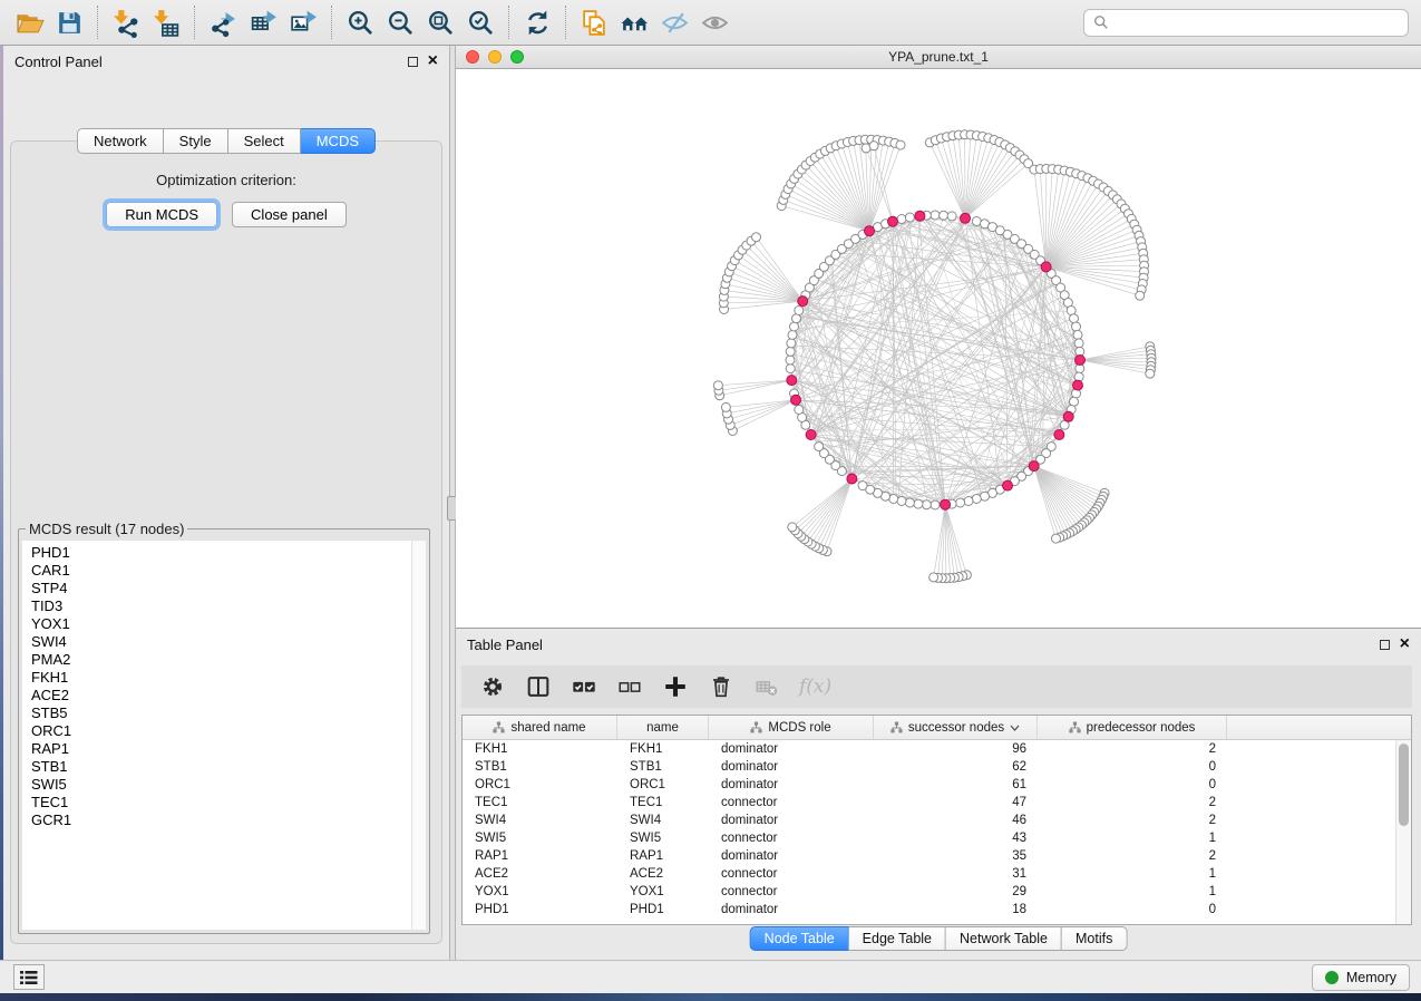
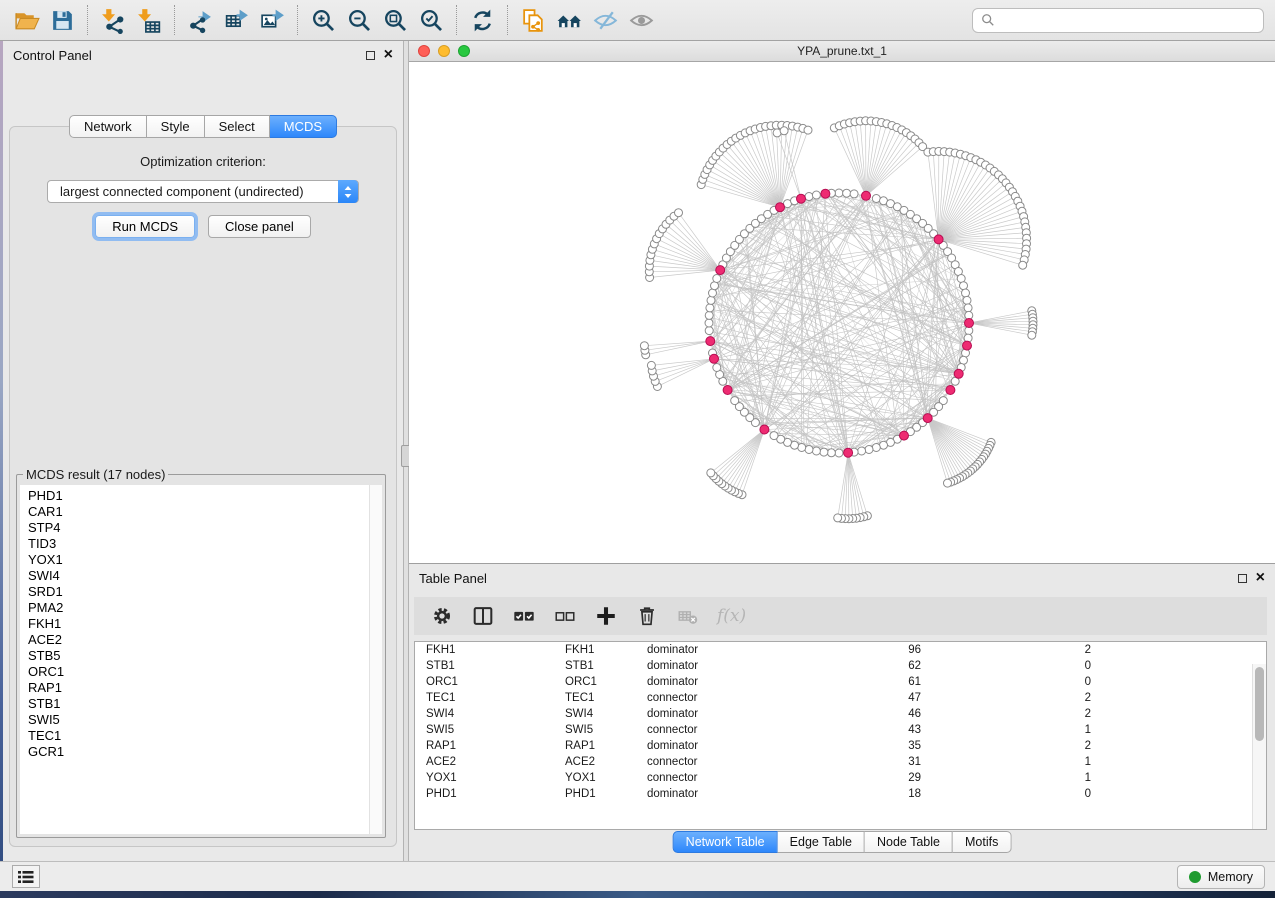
  Control Panel
  ×
  Network
  Style
  Select
  MCDS
  Optimization criterion:
+ largest connected component (undirected)
  Run MCDS
  Close panel
  MCDS result (17 nodes)
  PHD1
  CAR1
  STP4
  TID3
  YOX1
  SWI4
+ SRD1
  PMA2
  FKH1
  ACE2
  STB5
  ORC1
  RAP1
  STB1
  SWI5
  TEC1
  GCR1
  YPA_prune.txt_1
  Table Panel
  ×
  f(x)
- shared name
- name
- MCDS role
- successor nodes
- predecessor nodes
  FKH1
  FKH1
  dominator
  96
  2
  STB1
  STB1
  dominator
  62
  0
  ORC1
  ORC1
  dominator
  61
  0
  TEC1
  TEC1
  connector
  47
  2
  SWI4
  SWI4
  dominator
  46
  2
  SWI5
  SWI5
  connector
  43
  1
  RAP1
  RAP1
  dominator
  35
  2
  ACE2
  ACE2
  connector
  31
  1
  YOX1
  YOX1
  connector
  29
  1
  PHD1
  PHD1
  dominator
  18
  0
- Node Table
+ Network Table
  Edge Table
- Network Table
+ Node Table
  Motifs
  Memory
